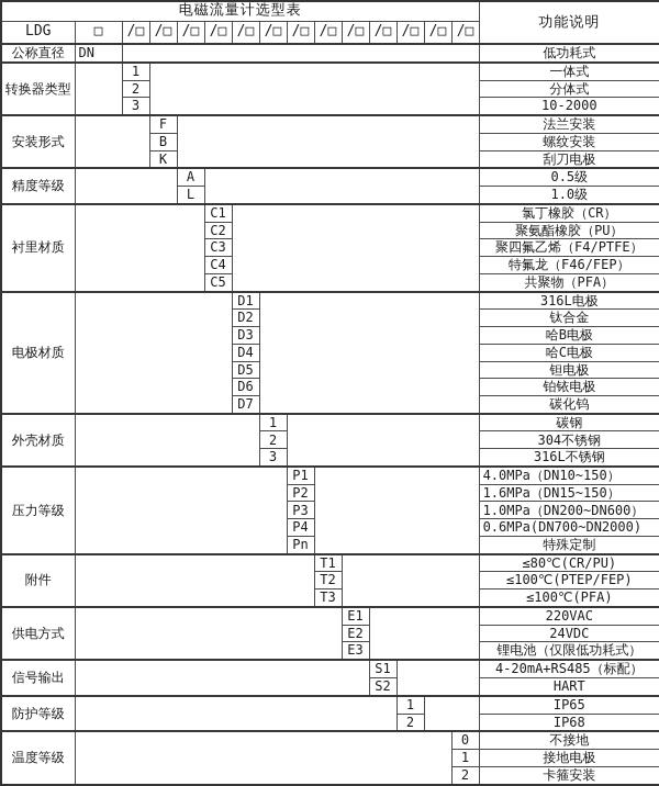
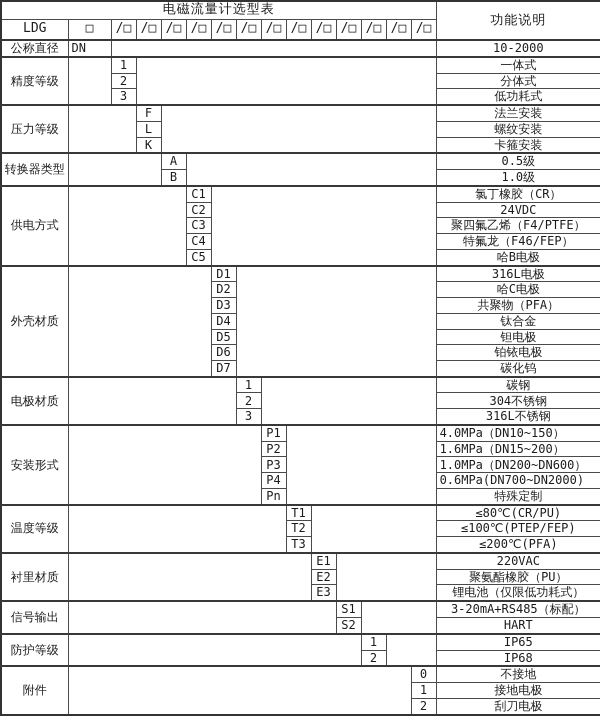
  电磁流量计选型表	功能说明
  LDG	□	/□	/□	/□	/□	/□	/□	/□	/□	/□	/□	/□	/□	/□
- 公称直径	DN		低功耗式
+ 公称直径	DN		10-2000
- 转换器类型		1		一体式
+ 精度等级		1		一体式
  2	分体式
- 3	10-2000
+ 3	低功耗式
- 安装形式		F		法兰安装
+ 压力等级		F		法兰安装
- B	螺纹安装
+ L	螺纹安装
- K	刮刀电极
+ K	卡箍安装
- 精度等级		A		0.5级
+ 转换器类型		A		0.5级
- L	1.0级
+ B	1.0级
- 衬里材质		C1		氯丁橡胶（CR）
+ 供电方式		C1		氯丁橡胶（CR）
- C2	聚氨酯橡胶（PU）
+ C2	24VDC
  C3	聚四氟乙烯（F4/PTFE）
  C4	特氟龙（F46/FEP）
- C5	共聚物（PFA）
+ C5	哈B电极
- 电极材质		D1		316L电极
+ 外壳材质		D1		316L电极
- D2	钛合金
+ D2	哈C电极
- D3	哈B电极
+ D3	共聚物（PFA）
- D4	哈C电极
+ D4	钛合金
  D5	钽电极
  D6	铂铱电极
  D7	碳化钨
- 外壳材质		1		碳钢
+ 电极材质		1		碳钢
  2	304不锈钢
  3	316L不锈钢
- 压力等级		P1		4.0MPa（DN10~150）
+ 安装形式		P1		4.0MPa（DN10~150）
- P2	1.6MPa（DN15~150）
+ P2	1.6MPa（DN15~200）
  P3	1.0MPa（DN200~DN600）
  P4	0.6MPa(DN700~DN2000)
  Pn	特殊定制
- 附件		T1		≤80℃(CR/PU)
+ 温度等级		T1		≤80℃(CR/PU)
  T2	≤100℃(PTEP/FEP)
- T3	≤100℃(PFA)
+ T3	≤200℃(PFA)
- 供电方式		E1		220VAC
+ 衬里材质		E1		220VAC
- E2	24VDC
+ E2	聚氨酯橡胶（PU）
  E3	锂电池（仅限低功耗式）
- 信号输出		S1		4-20mA+RS485（标配）
+ 信号输出		S1		3-20mA+RS485（标配）
  S2	HART
  防护等级		1		IP65
  2	IP68
- 温度等级		0	不接地
+ 附件		0	不接地
  1	接地电极
- 2	卡箍安装
+ 2	刮刀电极
